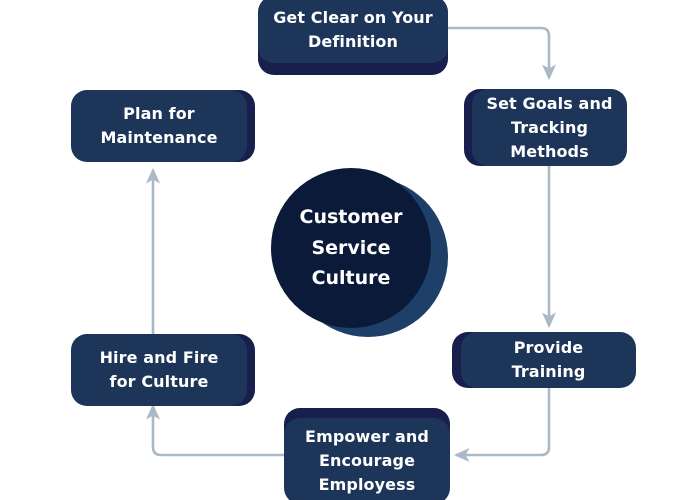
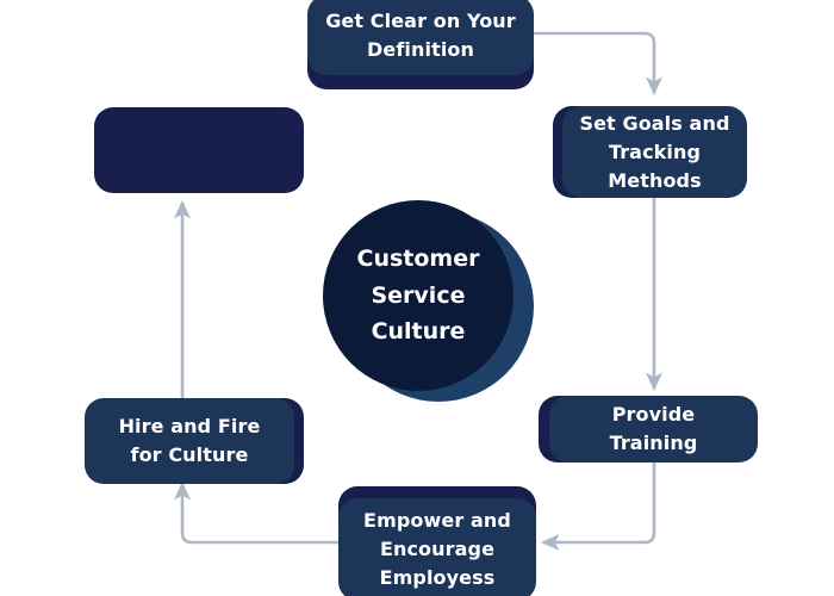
  Customer
  Service
  Culture
  Get Clear on Your
  Definition
  Set Goals and
  Tracking
  Methods
  Provide
  Training
  Empower and
  Encourage
  Employess
  Hire and Fire
  for Culture
- Plan for
- Maintenance
